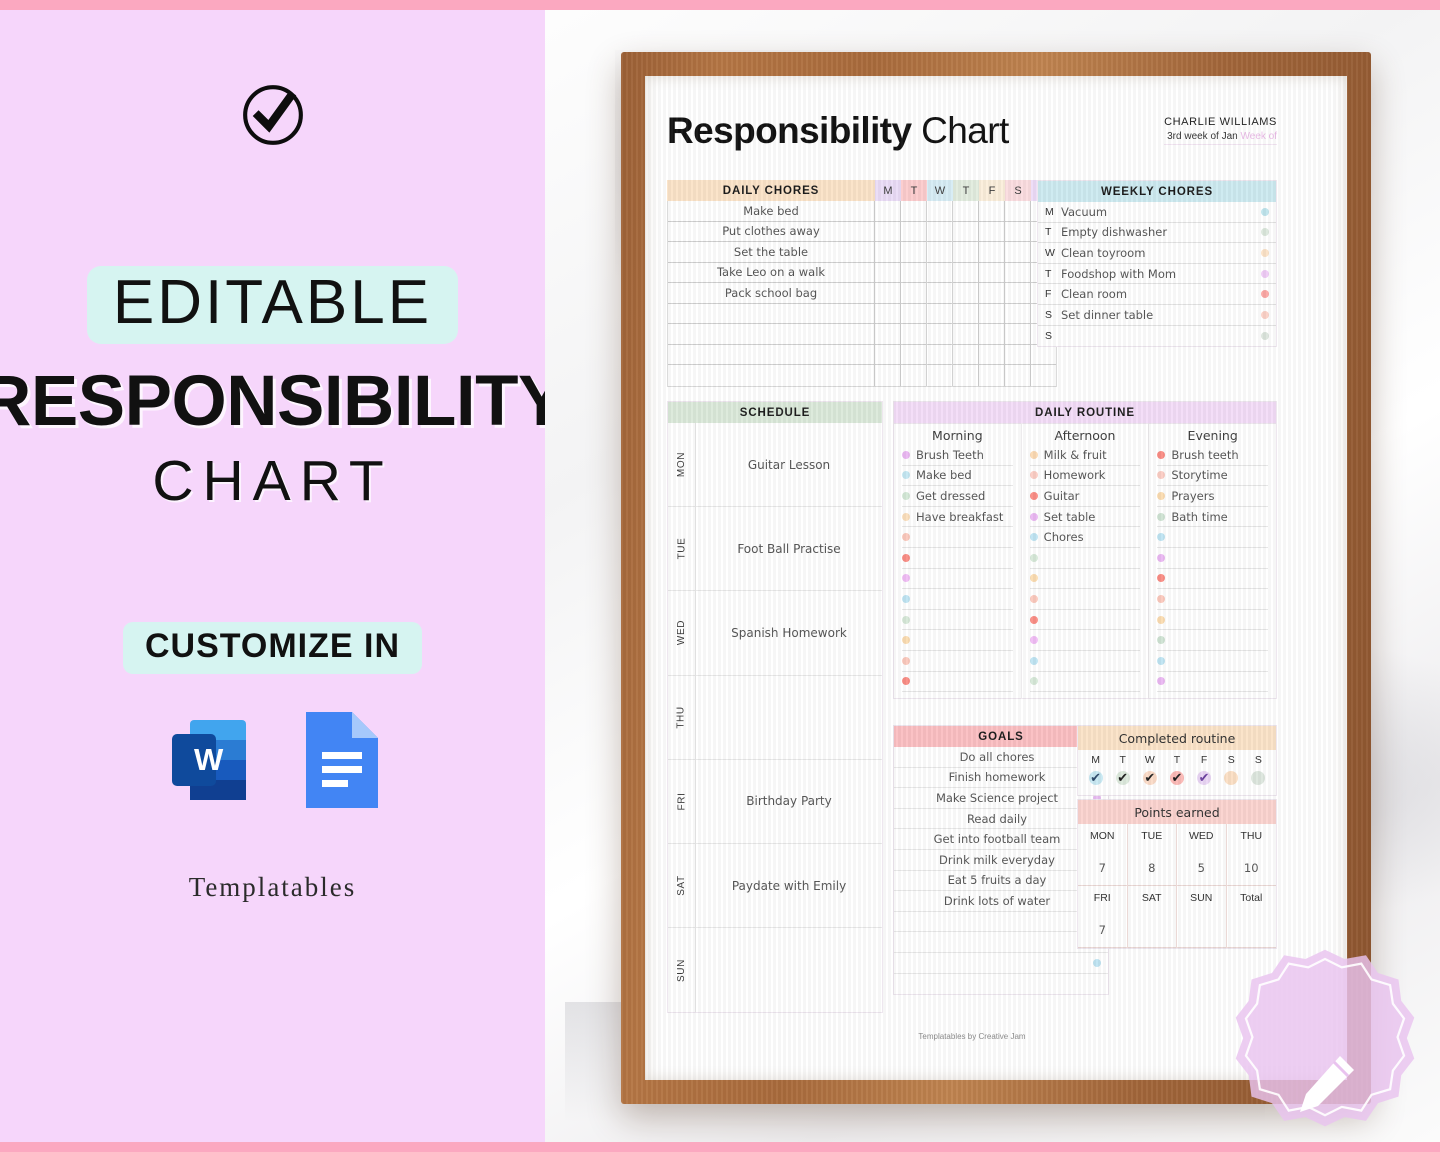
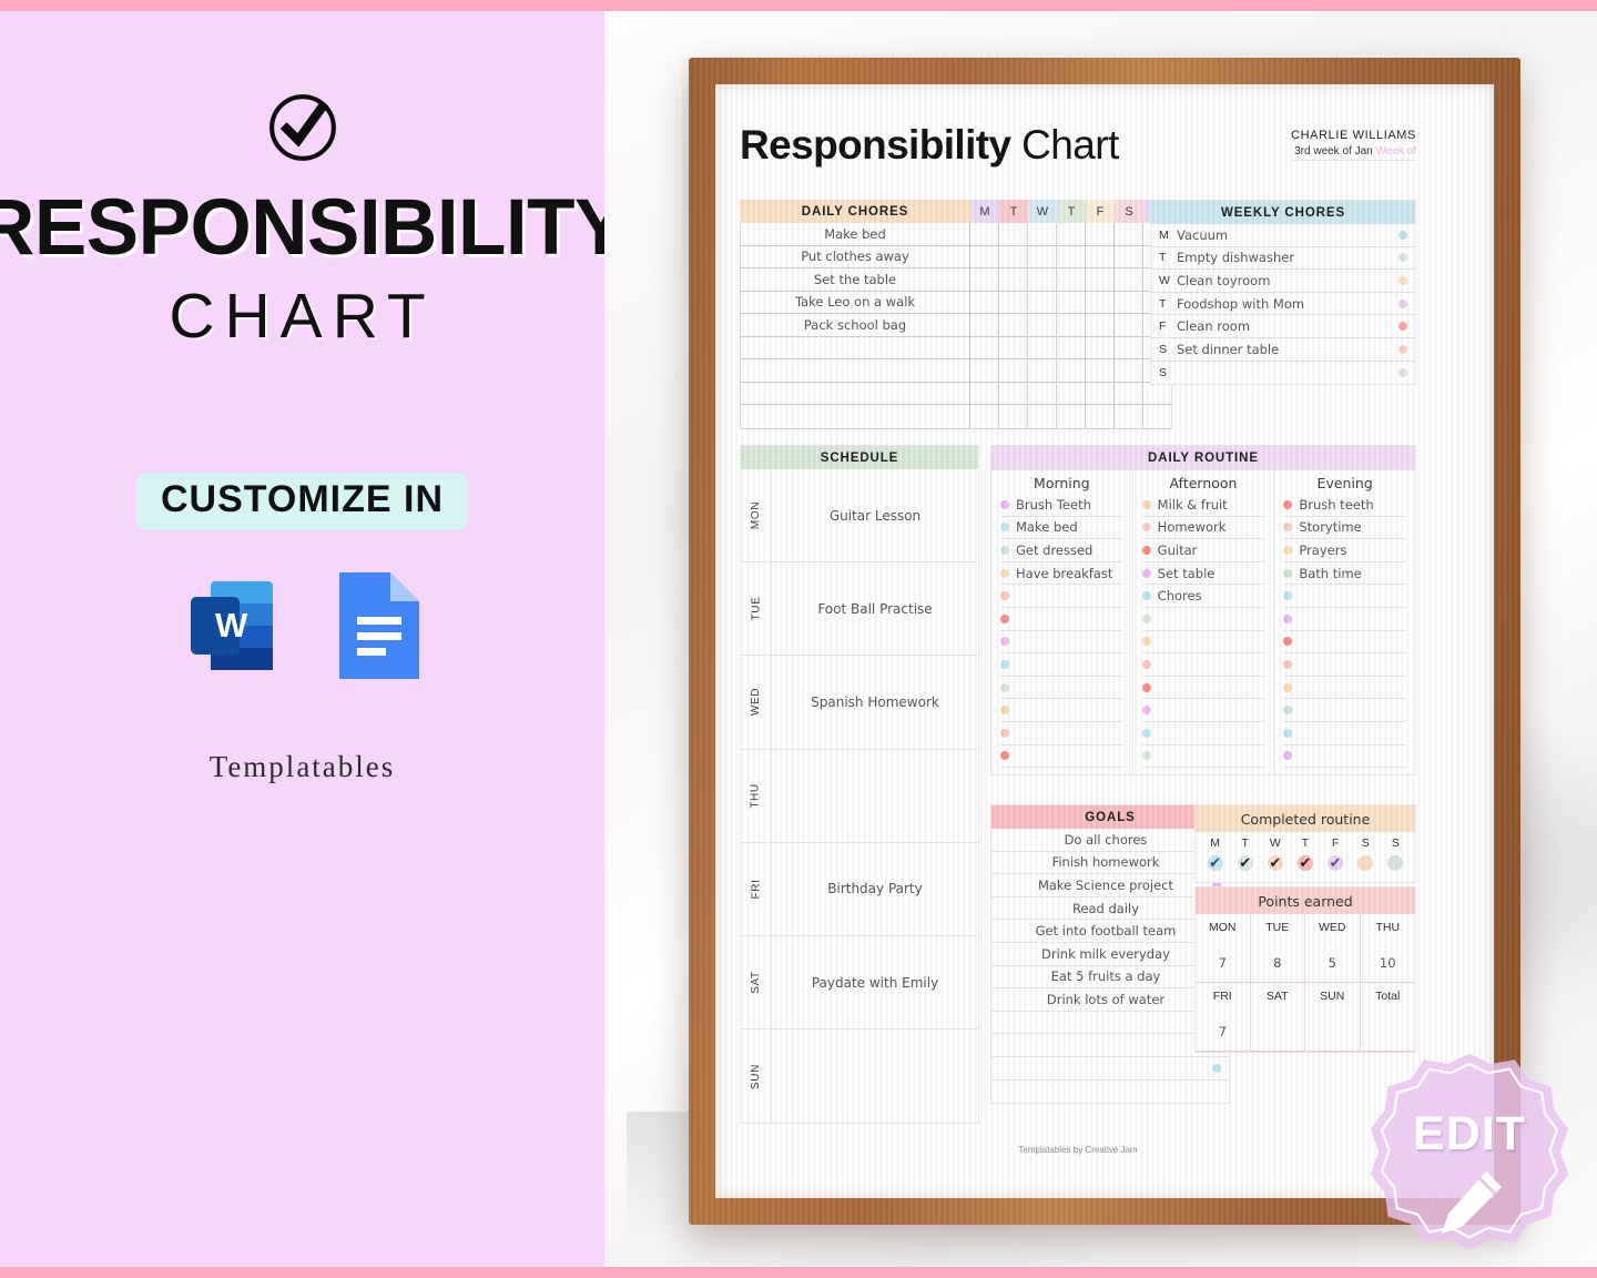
- EDITABLE
  RESPONSIBILITY
  CHART
  CUSTOMIZE IN
  W
  Templatables
+ EDIT
